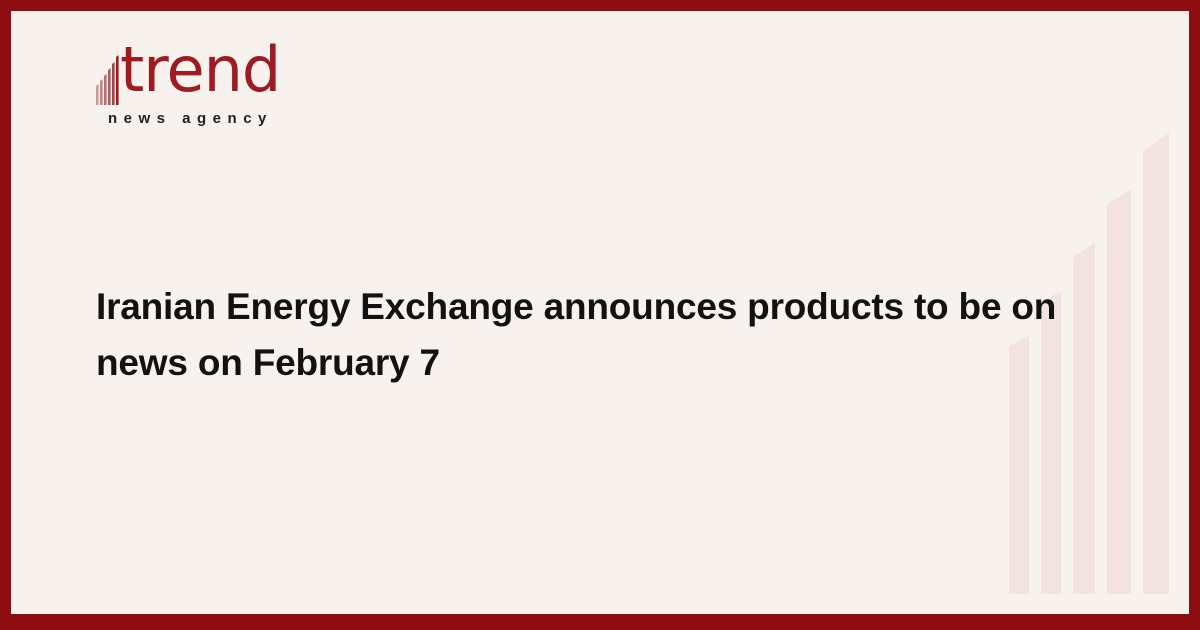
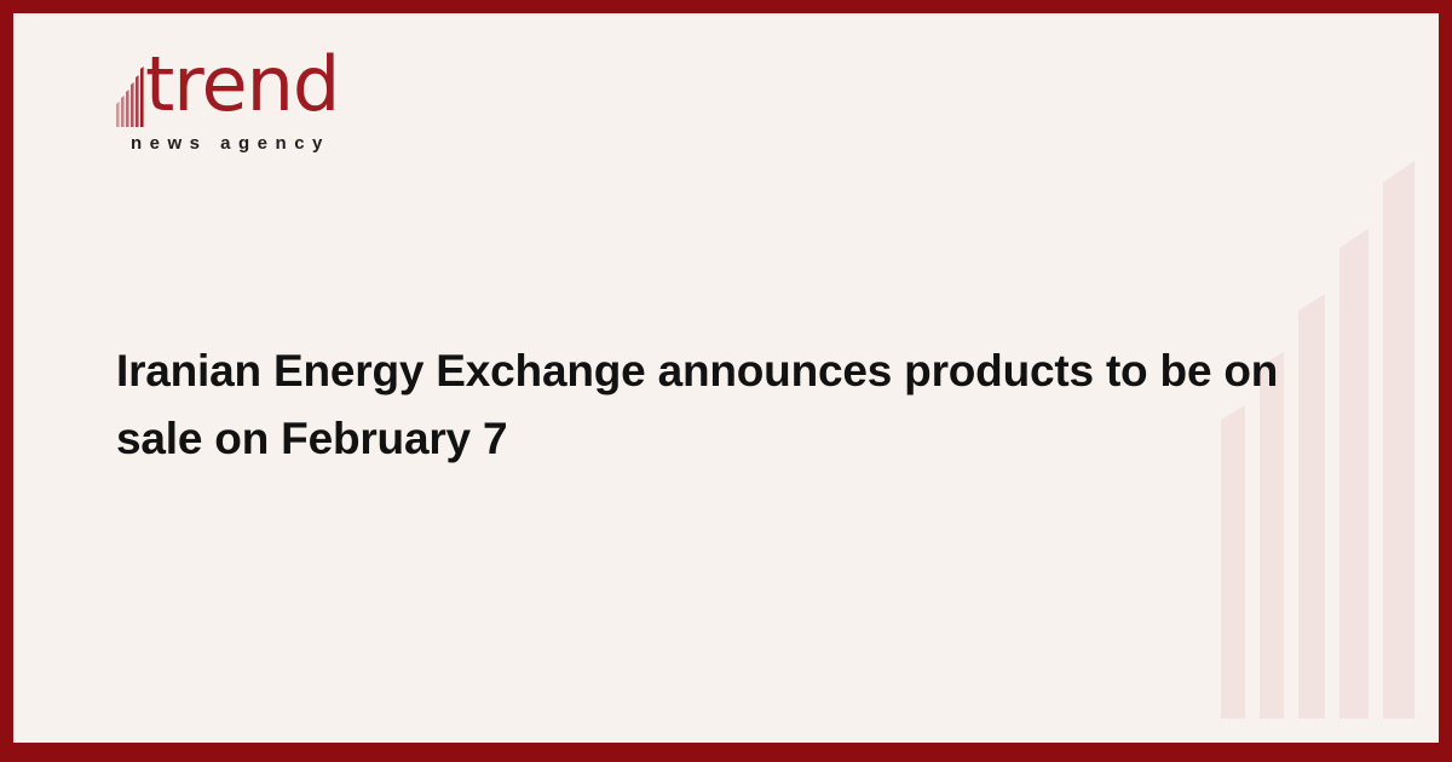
  trend
  news agency
- Iranian Energy Exchange announces products to be on news on February 7
+ Iranian Energy Exchange announces products to be on sale on February 7
